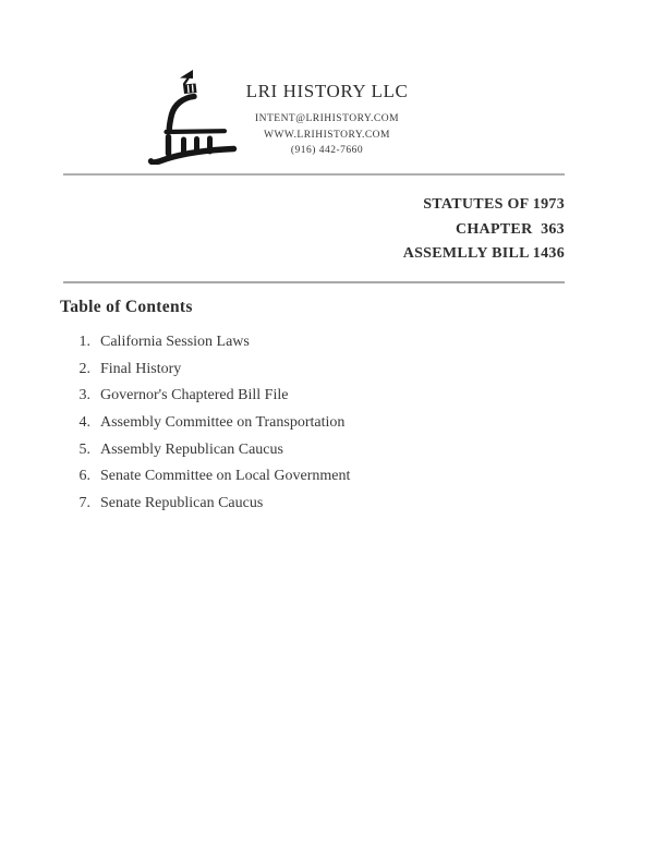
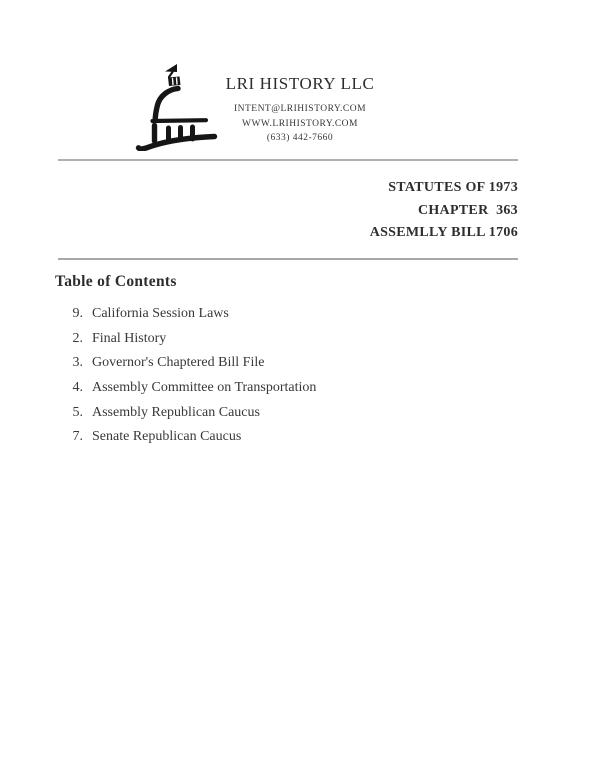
  LRI HISTORY LLC
  INTENT@LRIHISTORY.COM
  WWW.LRIHISTORY.COM
- (916) 442-7660
+ (633) 442-7660
  STATUTES OF 1973
  CHAPTER 363
- ASSEMLLY BILL 1436
+ ASSEMLLY BILL 1706
  Table of Contents
- 1. California Session Laws
+ 9. California Session Laws
  2. Final History
  3. Governor's Chaptered Bill File
  4. Assembly Committee on Transportation
  5. Assembly Republican Caucus
- 6. Senate Committee on Local Government
  7. Senate Republican Caucus
